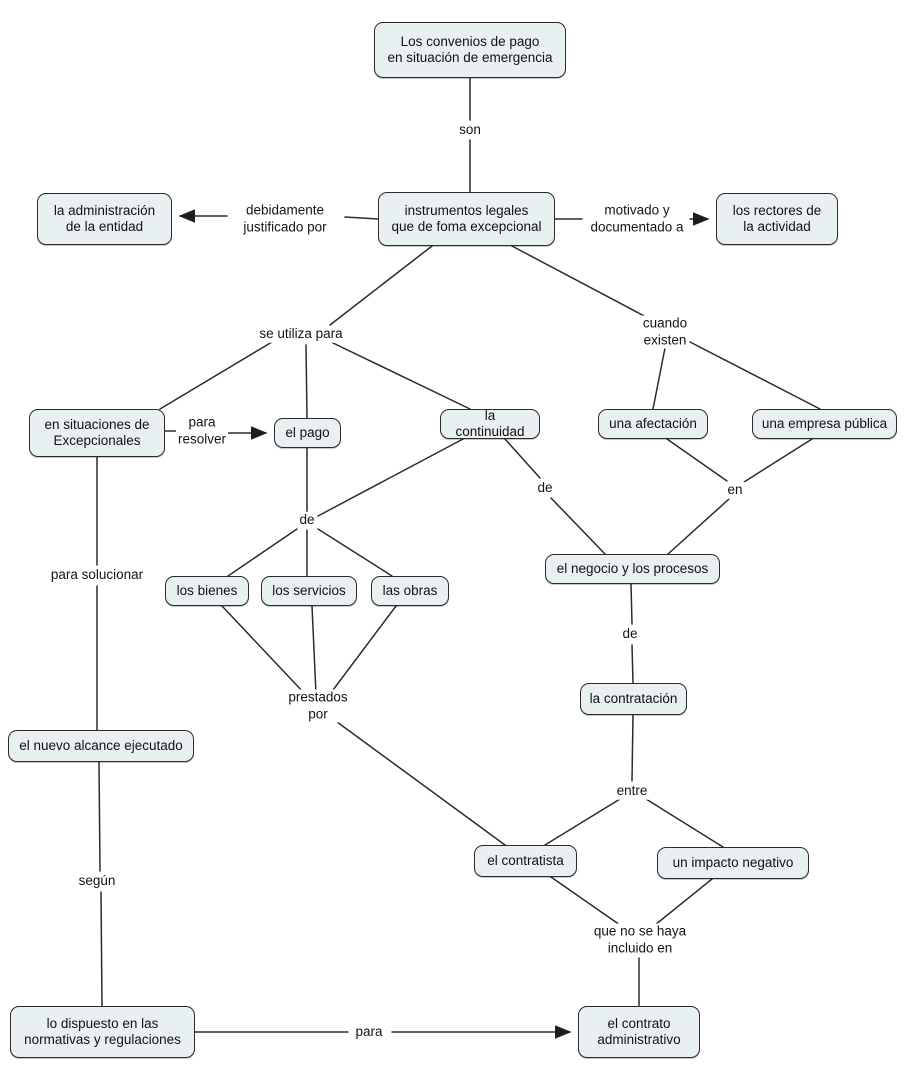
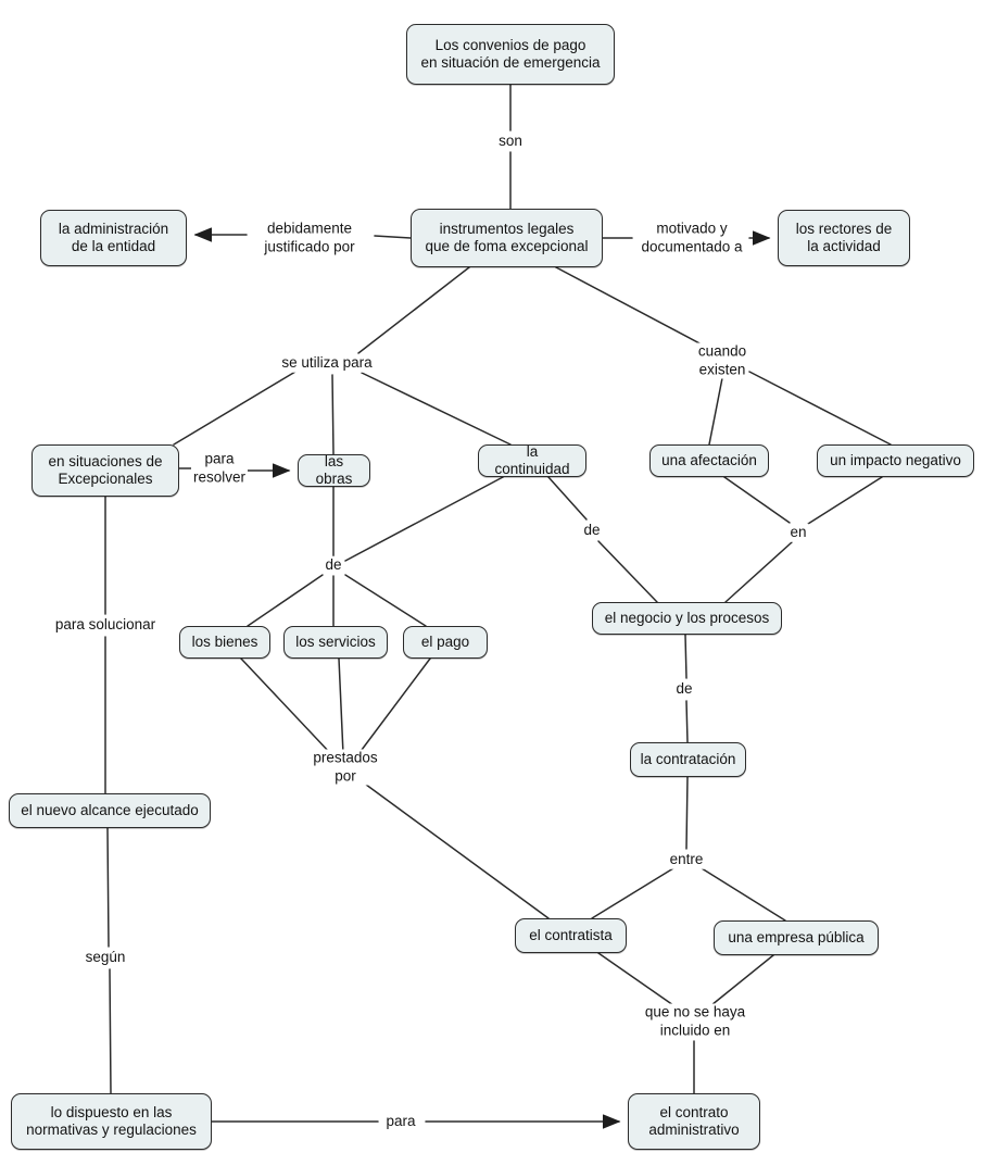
  Los convenios de pago
  en situación de emergencia
  instrumentos legales
  que de foma excepcional
  la administración
  de la entidad
  los rectores de
  la actividad
  en situaciones de
  Excepcionales
- el pago
+ las obras
  la continuidad
  una afectación
- una empresa pública
+ un impacto negativo
  los bienes
  los servicios
- las obras
+ el pago
  el negocio y los procesos
  el nuevo alcance ejecutado
  la contratación
  el contratista
- un impacto negativo
+ una empresa pública
  lo dispuesto en las
  normativas y regulaciones
  el contrato
  administrativo
  son
  debidamente
  justificado por
  motivado y
  documentado a
  se utiliza para
  cuando
  existen
  para
  resolver
  de
  de
  en
  para solucionar
  prestados
  por
  de
  entre
  según
  que no se haya
  incluido en
  para
